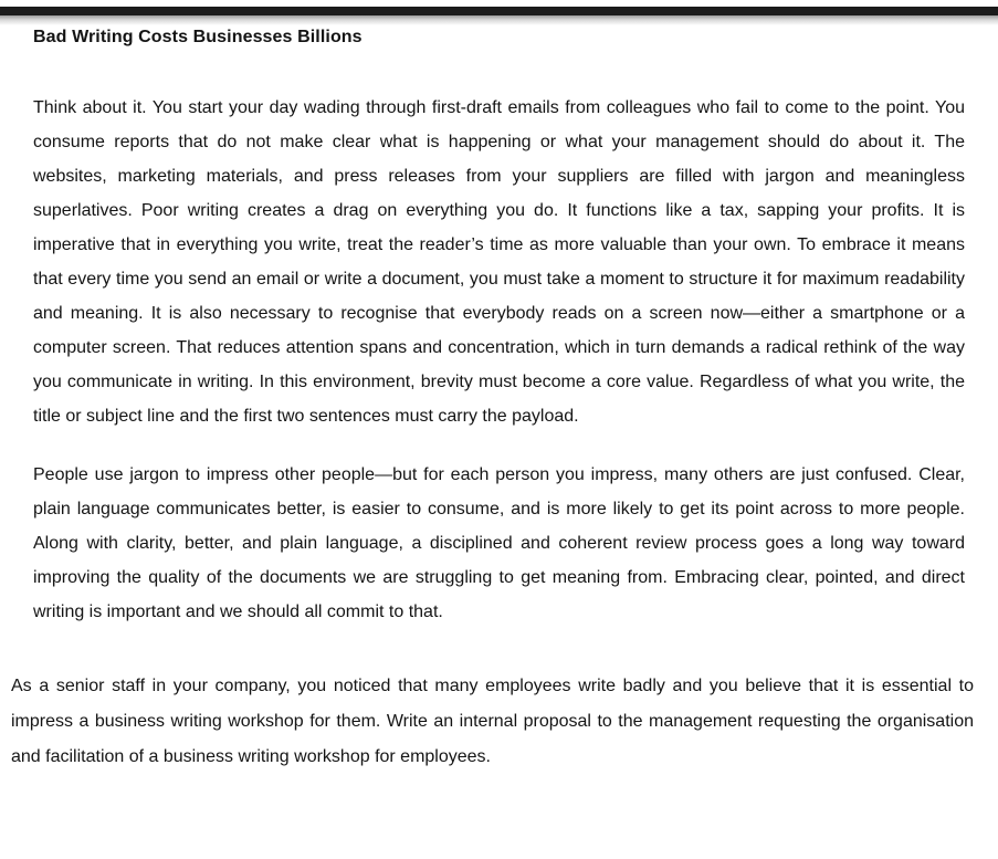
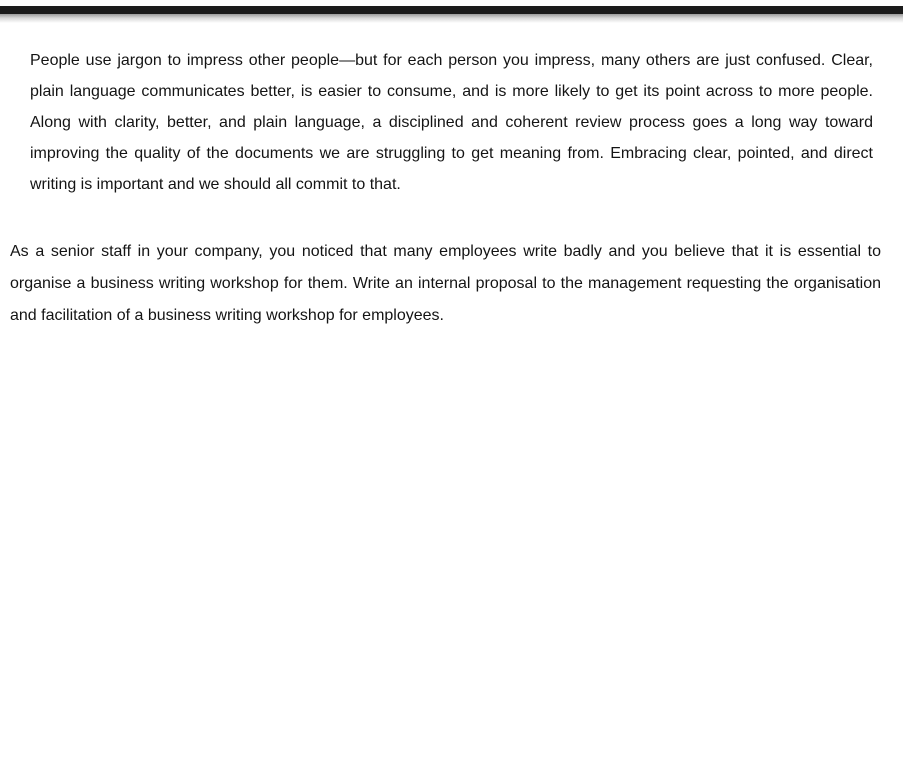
- Bad Writing Costs Businesses Billions
- Think about it. You start your day wading through first-draft emails from colleagues who fail to come to the point. You consume reports that do not make clear what is happening or what your management should do about it. The websites, marketing materials, and press releases from your suppliers are filled with jargon and meaningless superlatives. Poor writing creates a drag on everything you do. It functions like a tax, sapping your profits. It is imperative that in everything you write, treat the reader’s time as more valuable than your own. To embrace it means that every time you send an email or write a document, you must take a moment to structure it for maximum readability and meaning. It is also necessary to recognise that everybody reads on a screen now—either a smartphone or a computer screen. That reduces attention spans and concentration, which in turn demands a radical rethink of the way you communicate in writing. In this environment, brevity must become a core value. Regardless of what you write, the title or subject line and the first two sentences must carry the payload.
  People use jargon to impress other people—but for each person you impress, many others are just confused. Clear, plain language communicates better, is easier to consume, and is more likely to get its point across to more people. Along with clarity, better, and plain language, a disciplined and coherent review process goes a long way toward improving the quality of the documents we are struggling to get meaning from. Embracing clear, pointed, and direct writing is important and we should all commit to that.
- As a senior staff in your company, you noticed that many employees write badly and you believe that it is essential to impress a business writing workshop for them. Write an internal proposal to the management requesting the organisation and facilitation of a business writing workshop for employees.
+ As a senior staff in your company, you noticed that many employees write badly and you believe that it is essential to organise a business writing workshop for them. Write an internal proposal to the management requesting the organisation and facilitation of a business writing workshop for employees.
